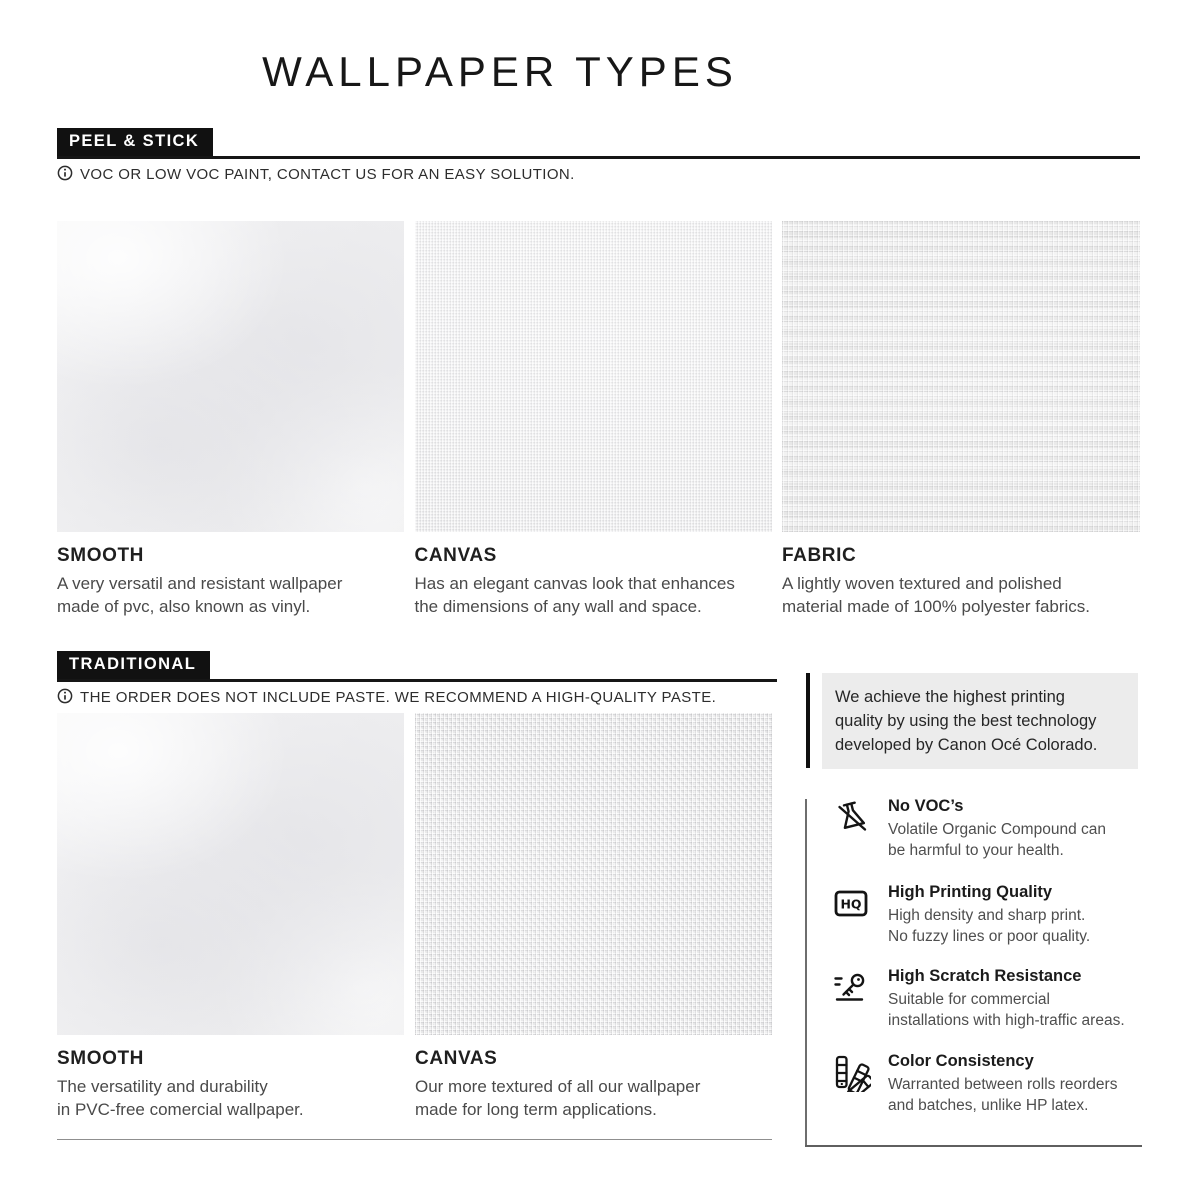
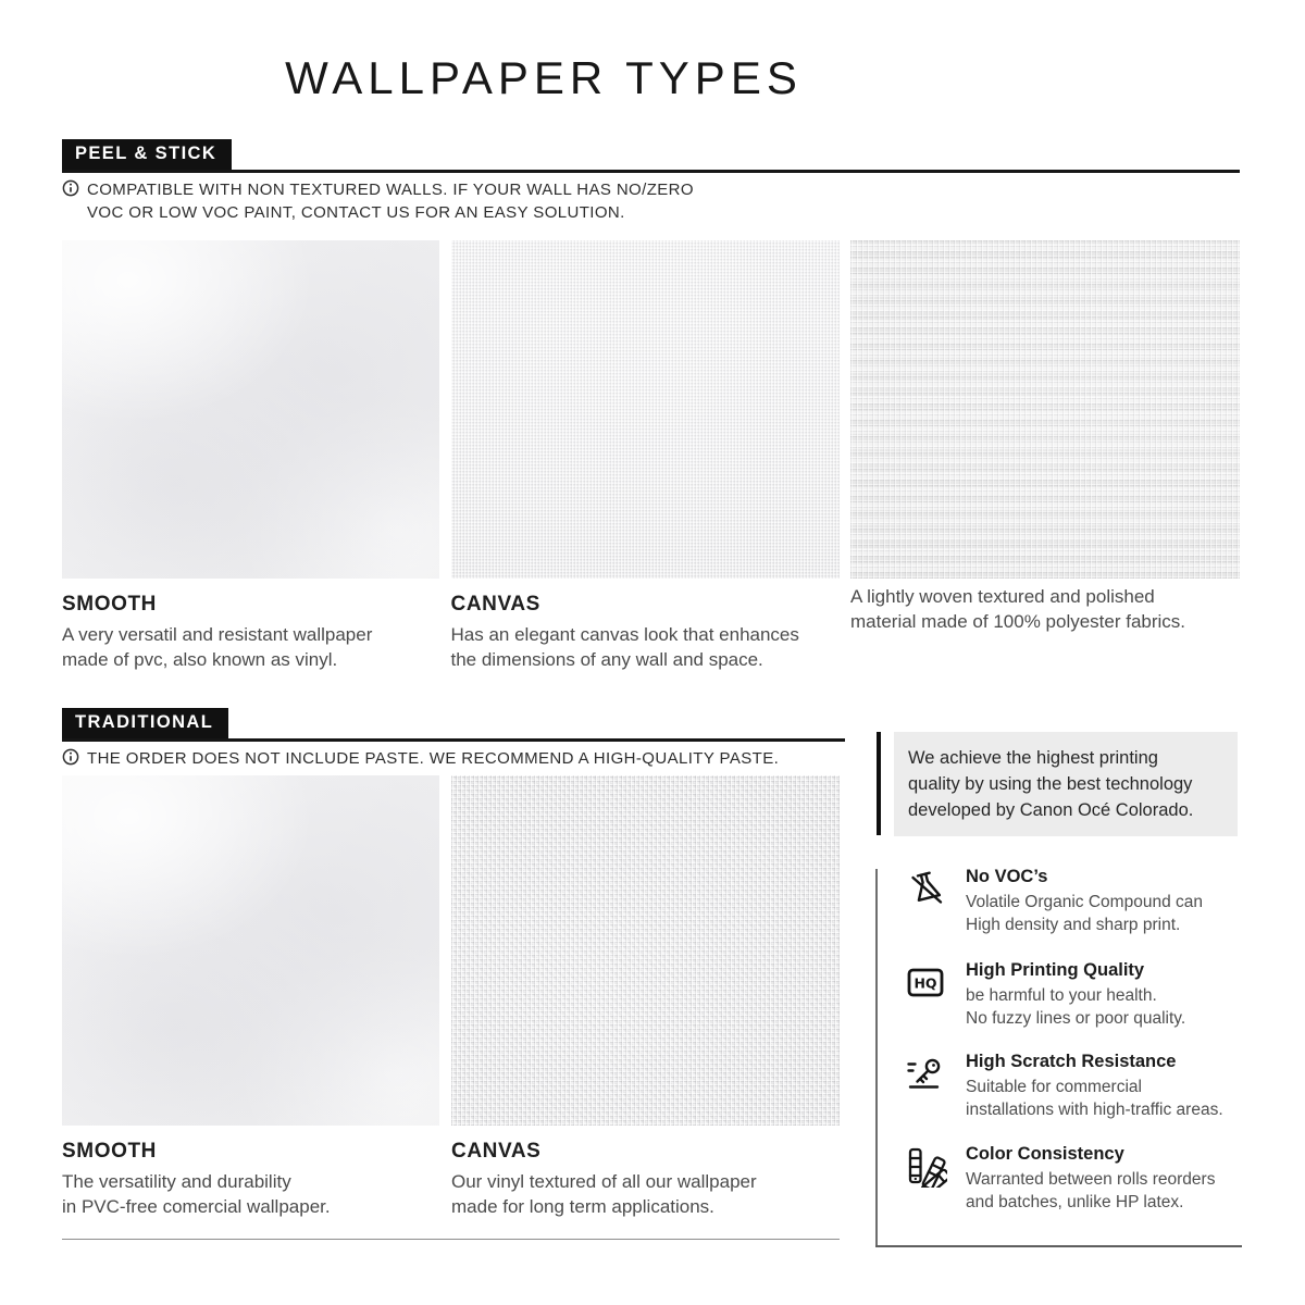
  WALLPAPER TYPES
  PEEL & STICK
+ COMPATIBLE WITH NON TEXTURED WALLS. IF YOUR WALL HAS NO/ZERO
  VOC OR LOW VOC PAINT, CONTACT US FOR AN EASY SOLUTION.
  SMOOTH
  A very versatil and resistant wallpaper
  made of pvc, also known as vinyl.
  CANVAS
  Has an elegant canvas look that enhances
  the dimensions of any wall and space.
- FABRIC
  A lightly woven textured and polished
  material made of 100% polyester fabrics.
  TRADITIONAL
  THE ORDER DOES NOT INCLUDE PASTE. WE RECOMMEND A HIGH-QUALITY PASTE.
  SMOOTH
  The versatility and durability
  in PVC-free comercial wallpaper.
  CANVAS
- Our more textured of all our wallpaper
+ Our vinyl textured of all our wallpaper
  made for long term applications.
  We achieve the highest printing
  quality by using the best technology
  developed by Canon Océ Colorado.
  No VOC’s
  Volatile Organic Compound can
- be harmful to your health.
+ High density and sharp print.
  HQ
  High Printing Quality
- High density and sharp print.
+ be harmful to your health.
  No fuzzy lines or poor quality.
  High Scratch Resistance
  Suitable for commercial
  installations with high-traffic areas.
  Color Consistency
  Warranted between rolls reorders
  and batches, unlike HP latex.
